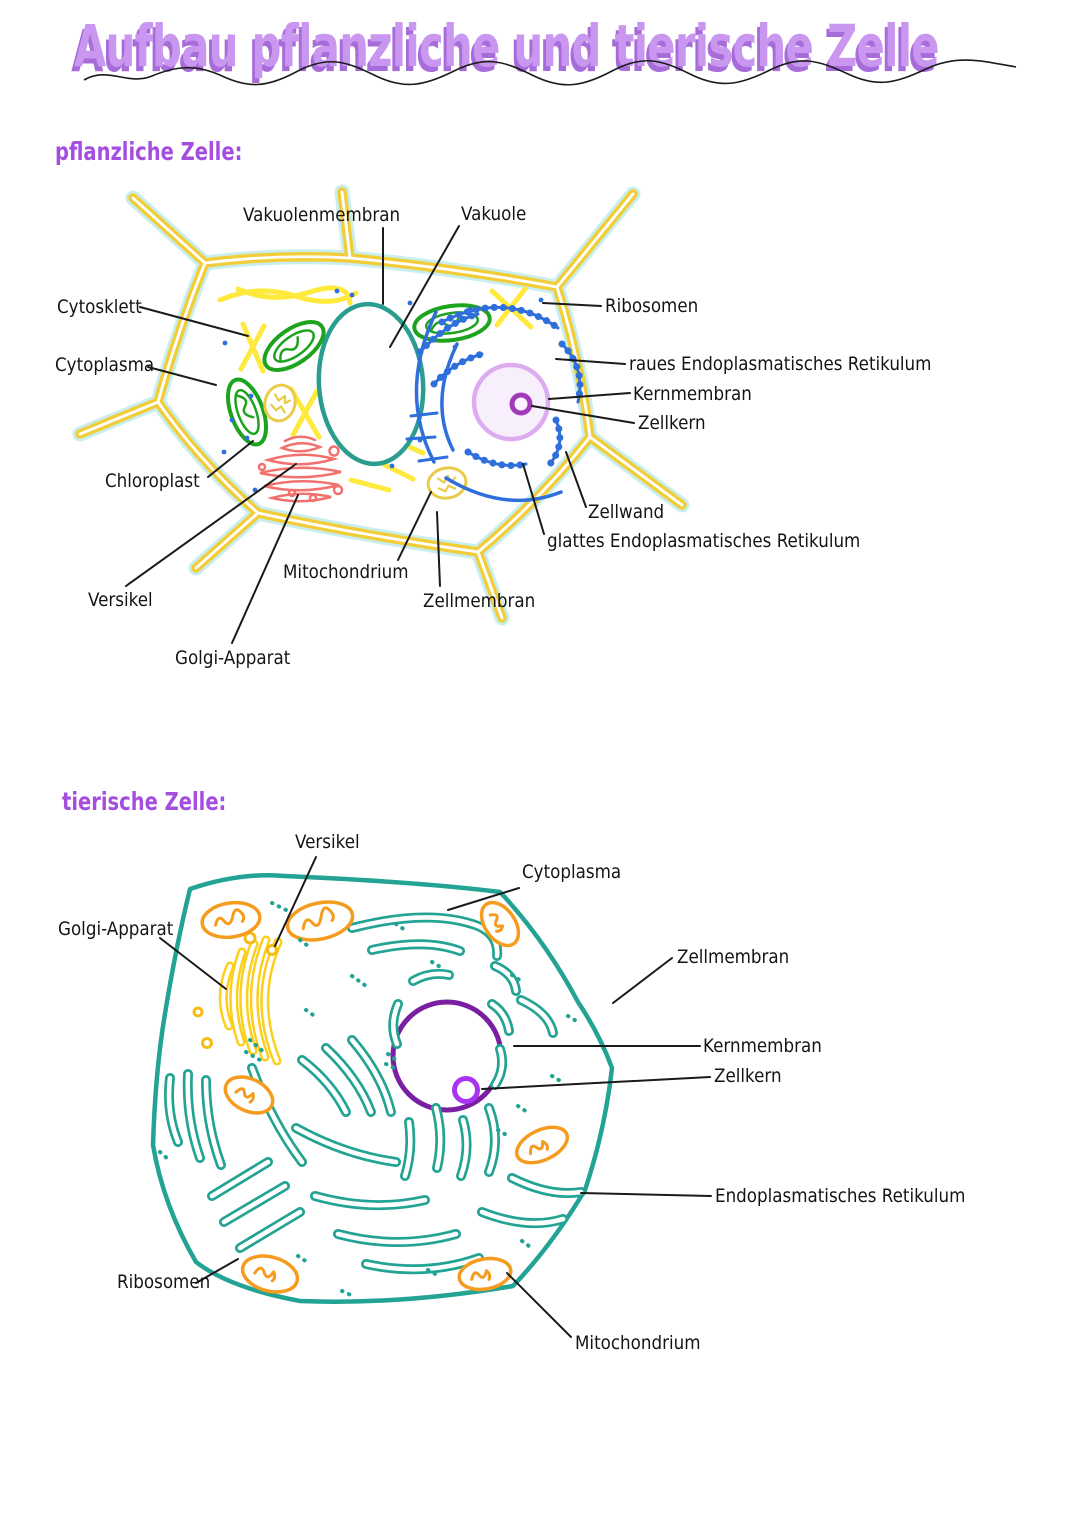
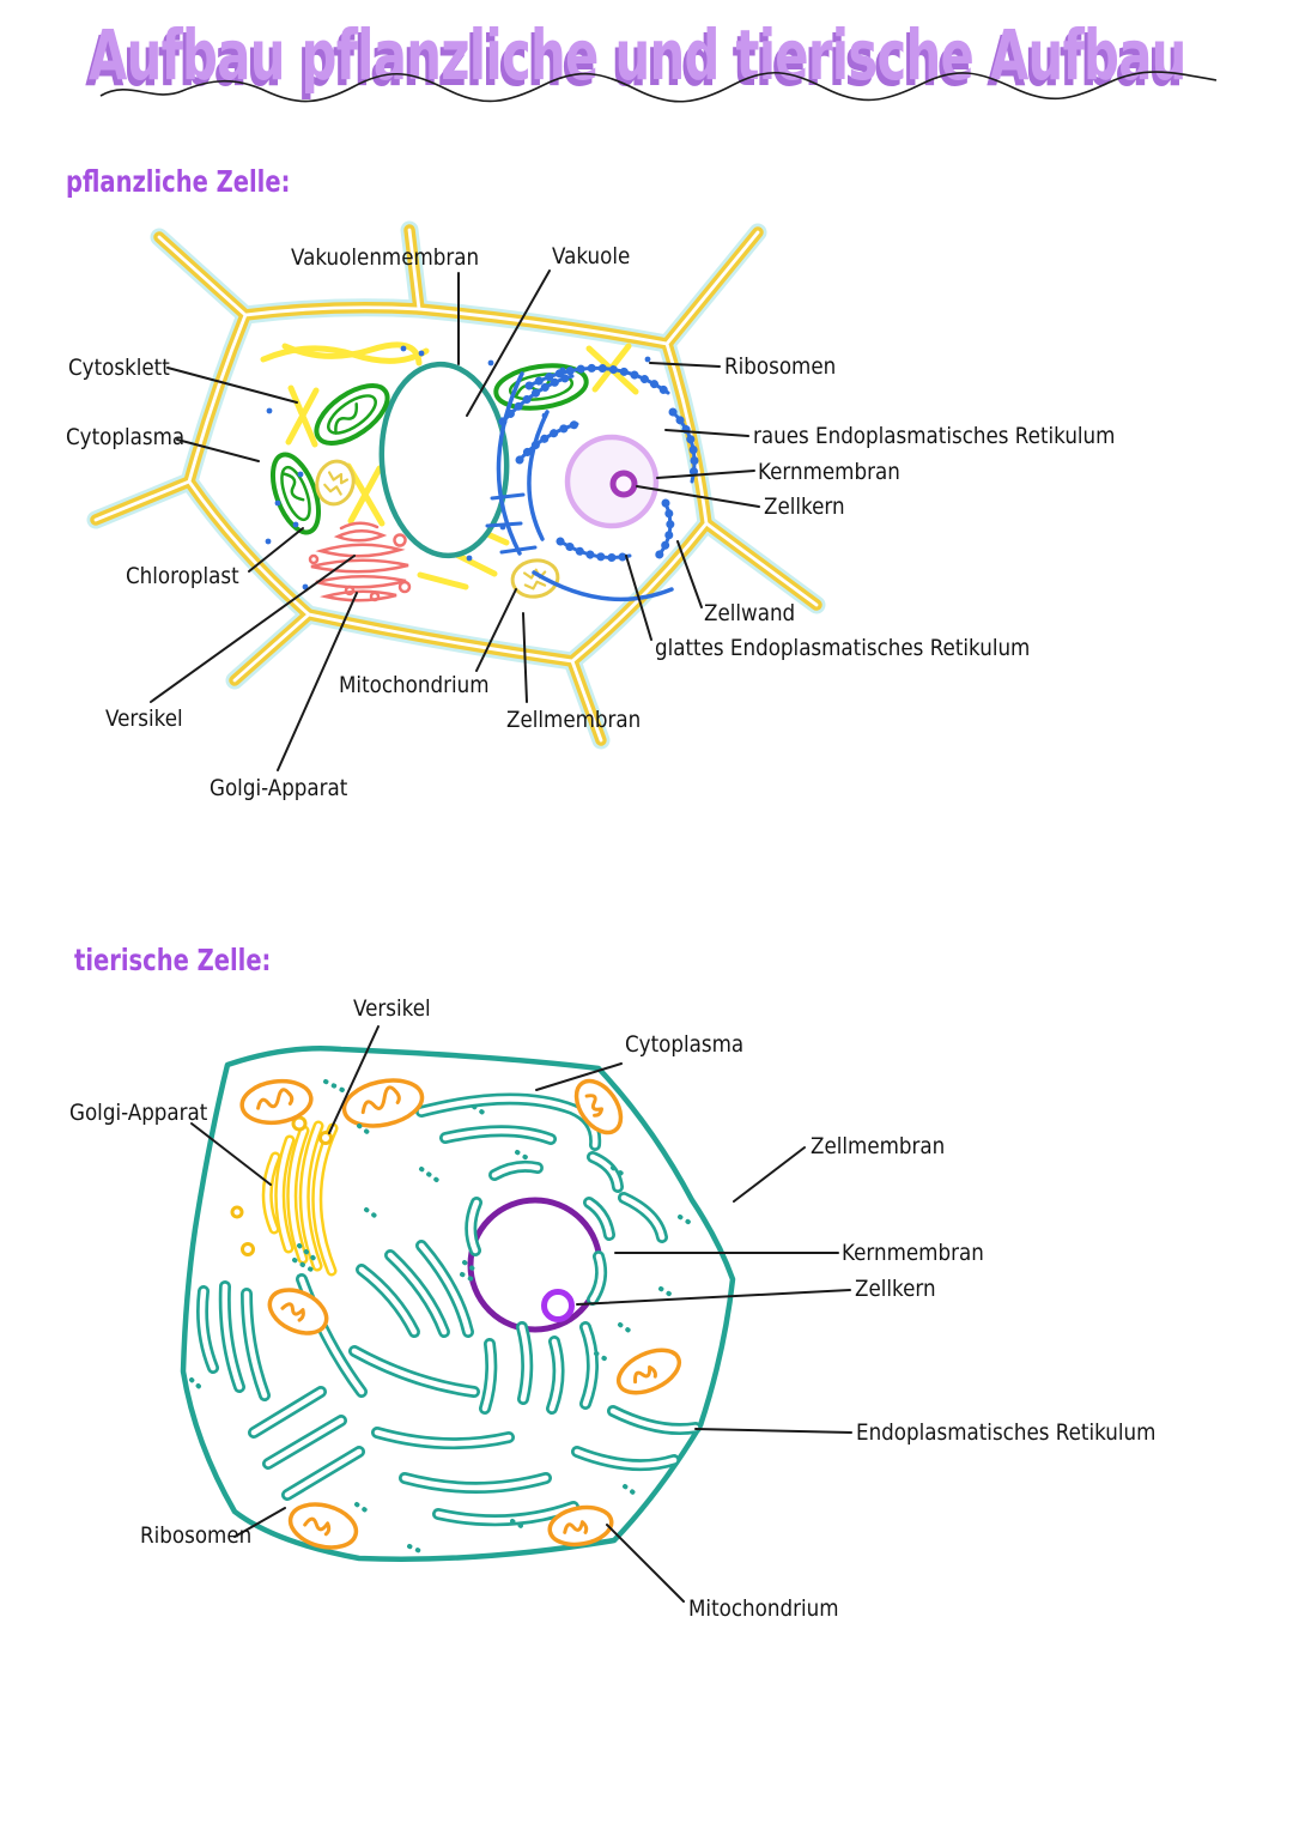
- Aufbau pflanzliche und tierische Zelle
+ Aufbau pflanzliche und tierische Aufbau
  pflanzliche Zelle:
  tierische Zelle:
  Vakuolenmembran
  Vakuole
  Cytosklett
  Cytoplasma
  Ribosomen
  raues Endoplasmatisches Retikulum
  Kernmembran
  Zellkern
  Chloroplast
  Zellwand
  glattes Endoplasmatisches Retikulum
  Mitochondrium
  Zellmembran
  Versikel
  Golgi-Apparat
  Versikel
  Cytoplasma
  Golgi-Apparat
  Zellmembran
  Kernmembran
  Zellkern
  Endoplasmatisches Retikulum
  Ribosomen
  Mitochondrium
